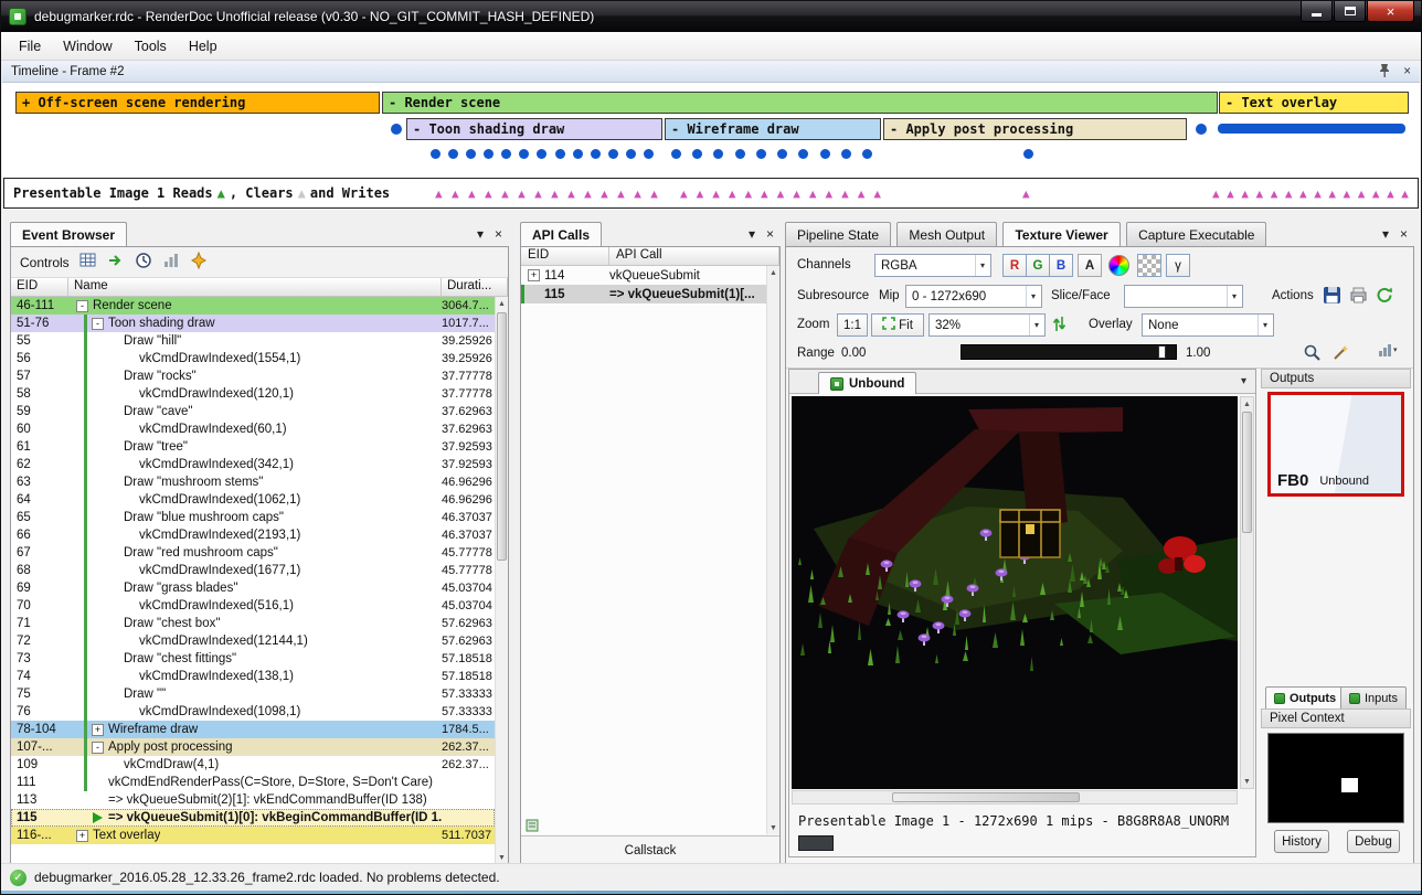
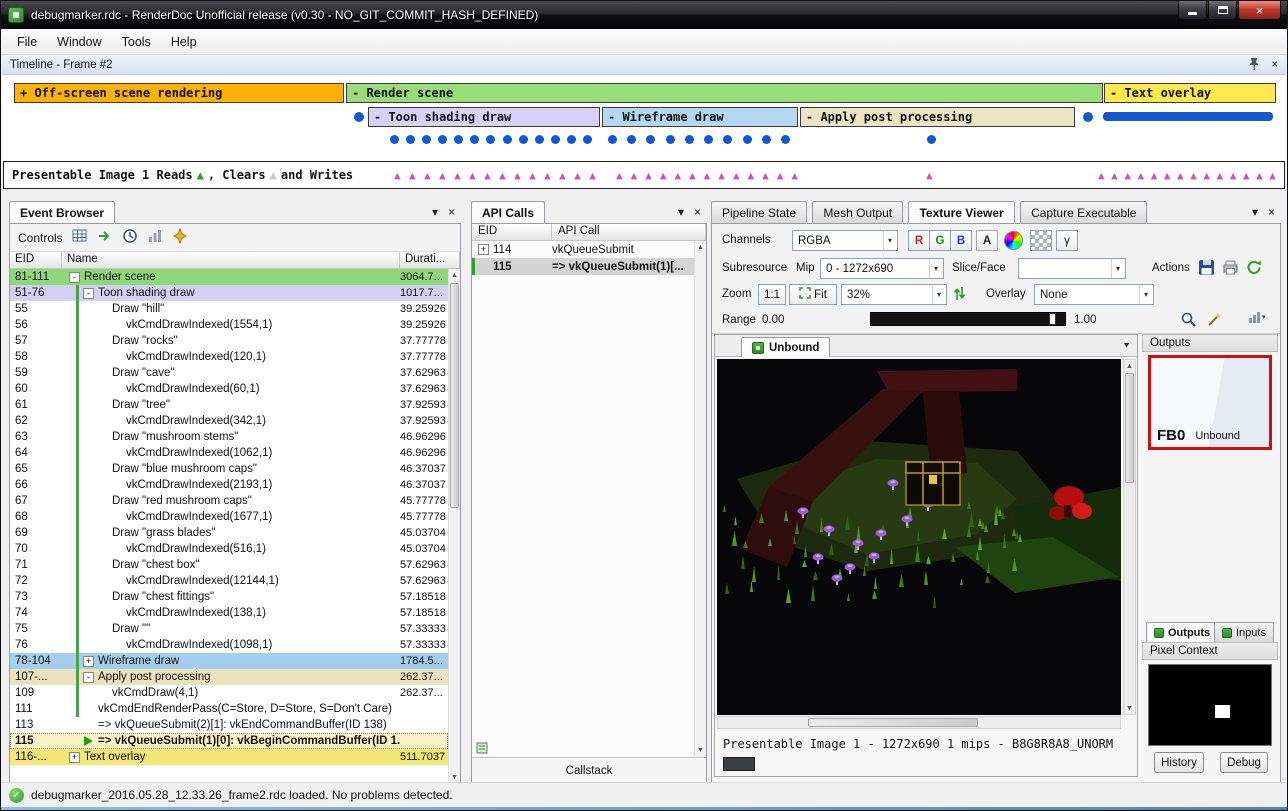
  debugmarker.rdc - RenderDoc Unofficial release (v0.30 - NO_GIT_COMMIT_HASH_DEFINED)
  ×
  File
  Window
  Tools
  Help
  Timeline - Frame #2
  ×
  + Off-screen scene rendering
  - Render scene
  - Text overlay
  - Toon shading draw
  - Wireframe draw
  - Apply post processing
  Presentable Image 1 Reads
  ▲
  , Clears
  ▲
  and Writes
  ▲
  ▲
  ▲
  ▲
  ▲
  ▲
  ▲
  ▲
  ▲
  ▲
  ▲
  ▲
  ▲
  ▲
  ▲
  ▲
  ▲
  ▲
  ▲
  ▲
  ▲
  ▲
  ▲
  ▲
  ▲
  ▲
  ▲
  ▲
  ▲
  ▲
  ▲
  ▲
  ▲
  ▲
  ▲
  ▲
  ▲
  ▲
  ▲
  ▲
  ▲
  ▲
  Event Browser
  ▾
  ×
  Controls
  EID
  Name
  Durati...
- 46-111
+ 81-111
  -
  Render scene
  3064.7...
  51-76
  -
  Toon shading draw
  1017.7...
  55
  Draw "hill"
  39.25926
  56
  vkCmdDrawIndexed(1554,1)
  39.25926
  57
  Draw "rocks"
  37.77778
  58
  vkCmdDrawIndexed(120,1)
  37.77778
  59
  Draw "cave"
  37.62963
  60
  vkCmdDrawIndexed(60,1)
  37.62963
  61
  Draw "tree"
  37.92593
  62
  vkCmdDrawIndexed(342,1)
  37.92593
  63
  Draw "mushroom stems"
  46.96296
  64
  vkCmdDrawIndexed(1062,1)
  46.96296
  65
  Draw "blue mushroom caps"
  46.37037
  66
  vkCmdDrawIndexed(2193,1)
  46.37037
  67
  Draw "red mushroom caps"
  45.77778
  68
  vkCmdDrawIndexed(1677,1)
  45.77778
  69
  Draw "grass blades"
  45.03704
  70
  vkCmdDrawIndexed(516,1)
  45.03704
  71
  Draw "chest box"
  57.62963
  72
  vkCmdDrawIndexed(12144,1)
  57.62963
  73
  Draw "chest fittings"
  57.18518
  74
  vkCmdDrawIndexed(138,1)
  57.18518
  75
  Draw ""
  57.33333
  76
  vkCmdDrawIndexed(1098,1)
  57.33333
  78-104
  +
  Wireframe draw
  1784.5...
  107-...
  -
  Apply post processing
  262.37...
  109
  vkCmdDraw(4,1)
  262.37...
  111
  vkCmdEndRenderPass(C=Store, D=Store, S=Don't Care)
  113
  => vkQueueSubmit(2)[1]: vkEndCommandBuffer(ID 138)
  115
  => vkQueueSubmit(1)[0]: vkBeginCommandBuffer(ID 1.
  116-...
  +
  Text overlay
  511.7037
  API Calls
  ▾
  ×
  EID
  API Call
  +
  114
  vkQueueSubmit
  115
  => vkQueueSubmit(1)[...
  Callstack
  Pipeline State
  Mesh Output
  Texture Viewer
  Capture Executable
  ▾
  ×
  Channels
  RGBA
  ▾
  R
  G
  B
  A
  γ
  Subresource
  Mip
  0 - 1272x690
  ▾
  ▾
  Slice/Face
  Actions
  Zoom
  1:1
  Fit
  32%
  ▾
  Overlay
  None
  ▾
  Range
  0.00
  1.00
  Unbound
  ▾
  Presentable Image 1 - 1272x690 1 mips - B8G8R8A8_UNORM
  Outputs
  FB0
  Unbound
  Outputs
  Inputs
  Pixel Context
  History
  Debug
  ✓
  debugmarker_2016.05.28_12.33.26_frame2.rdc loaded. No problems detected.
